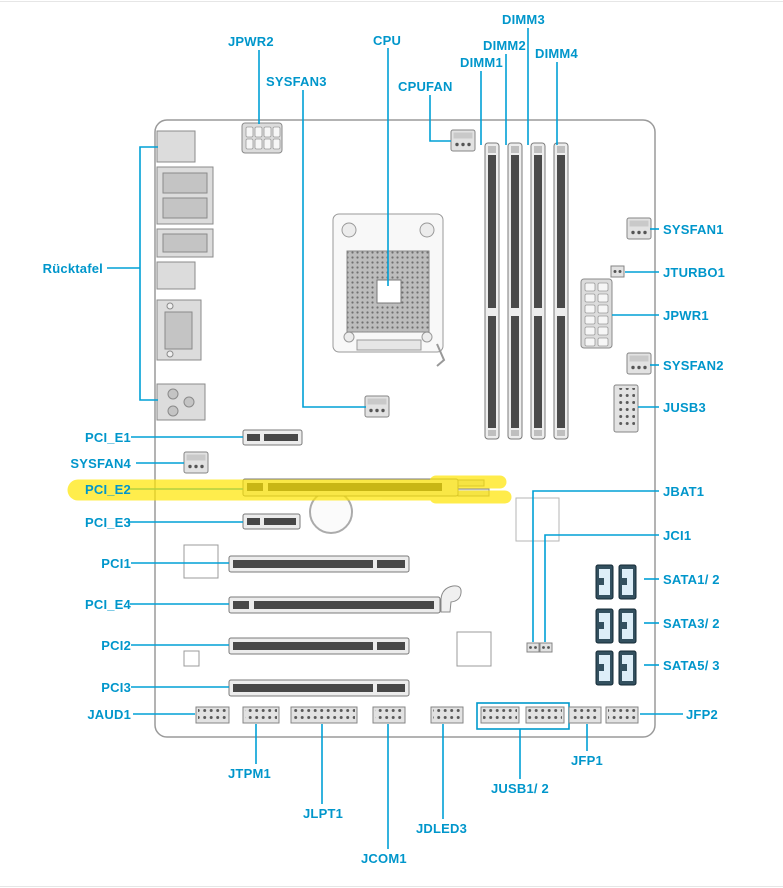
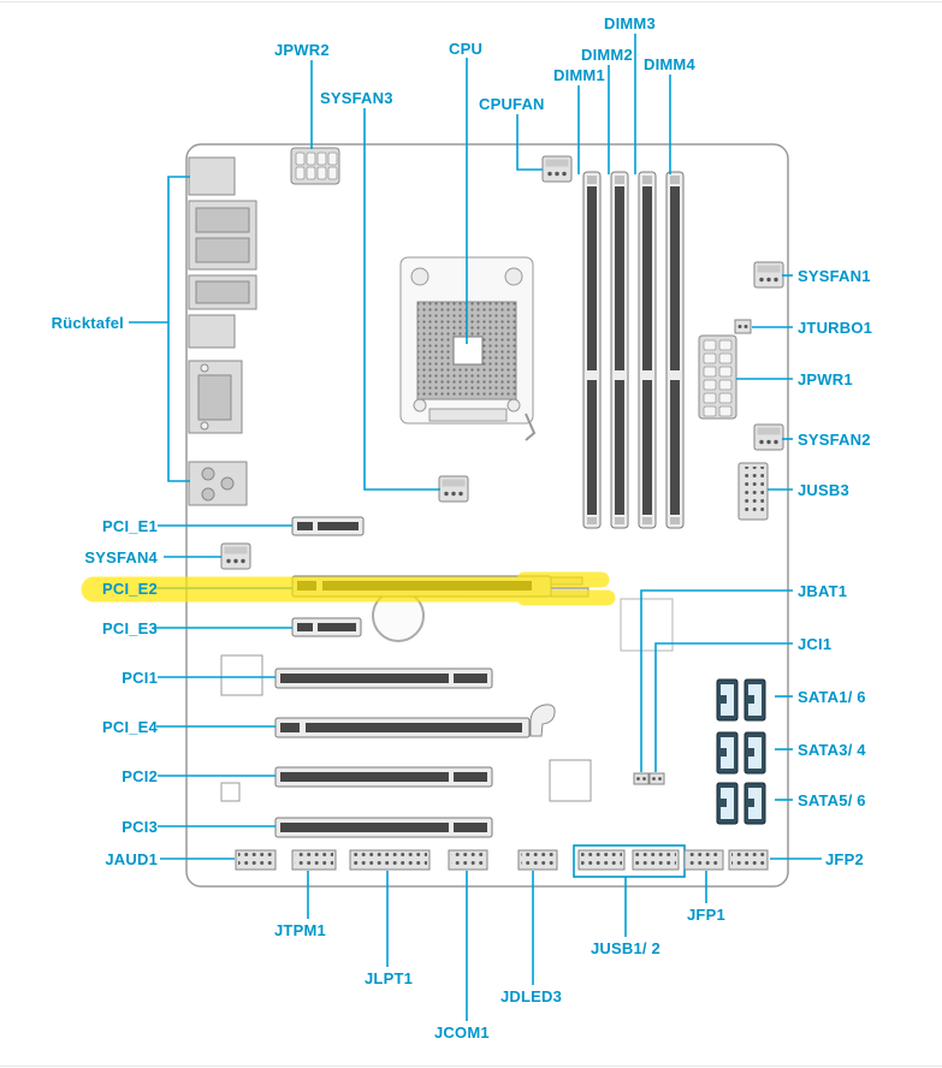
  JPWR2
  CPU
  SYSFAN3
  CPUFAN
  DIMM1
  DIMM2
  DIMM3
  DIMM4
  SYSFAN1
  JTURBO1
  JPWR1
  SYSFAN2
  JUSB3
  JBAT1
  JCI1
- SATA1/ 2
+ SATA1/ 6
- SATA3/ 2
+ SATA3/ 4
- SATA5/ 3
+ SATA5/ 6
  JFP2
  JFP1
  JUSB1/ 2
  JDLED3
  JCOM1
  JLPT1
  JTPM1
  Rücktafel
  PCI_E1
  SYSFAN4
  PCI_E2
  PCI_E3
  PCI1
  PCI_E4
  PCI2
  PCI3
  JAUD1
